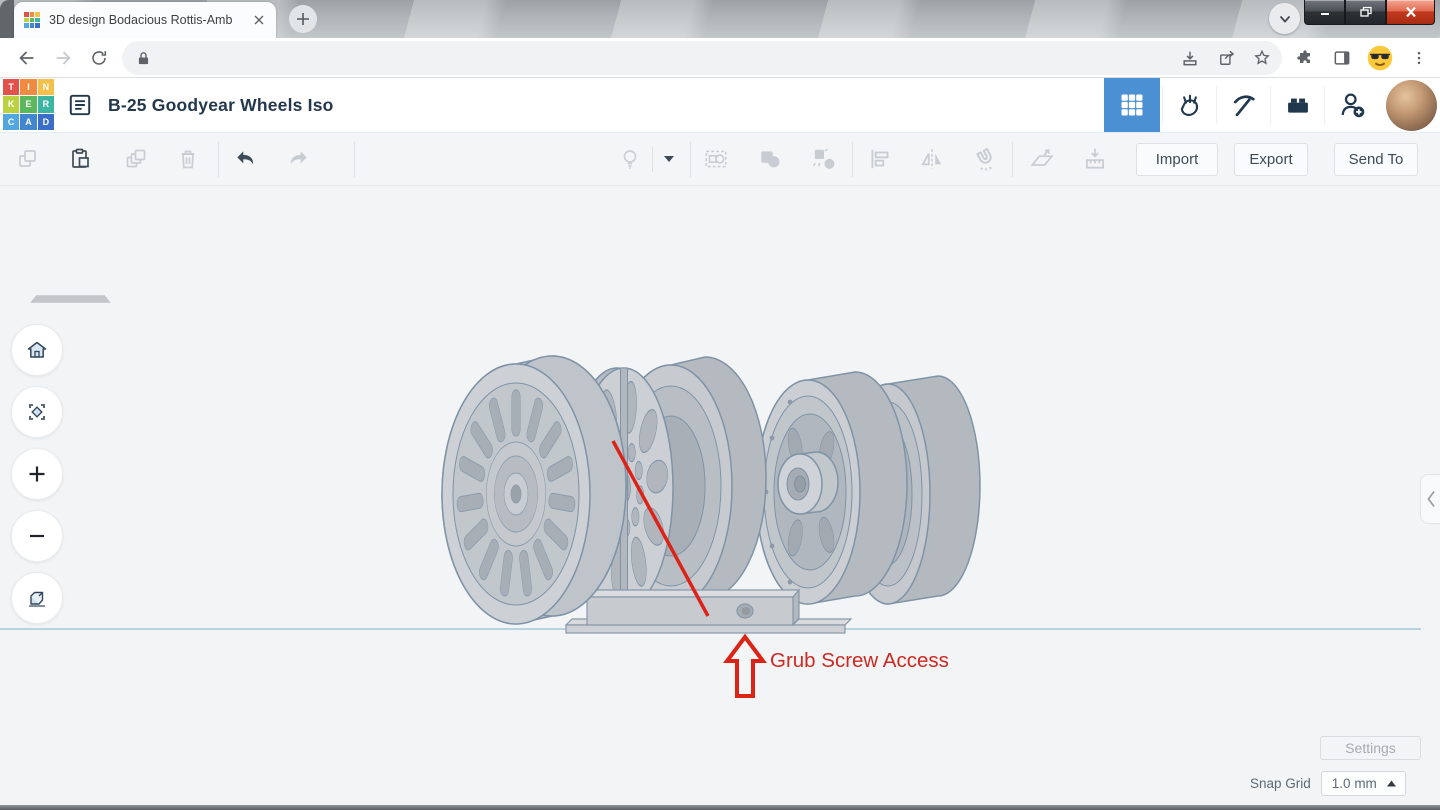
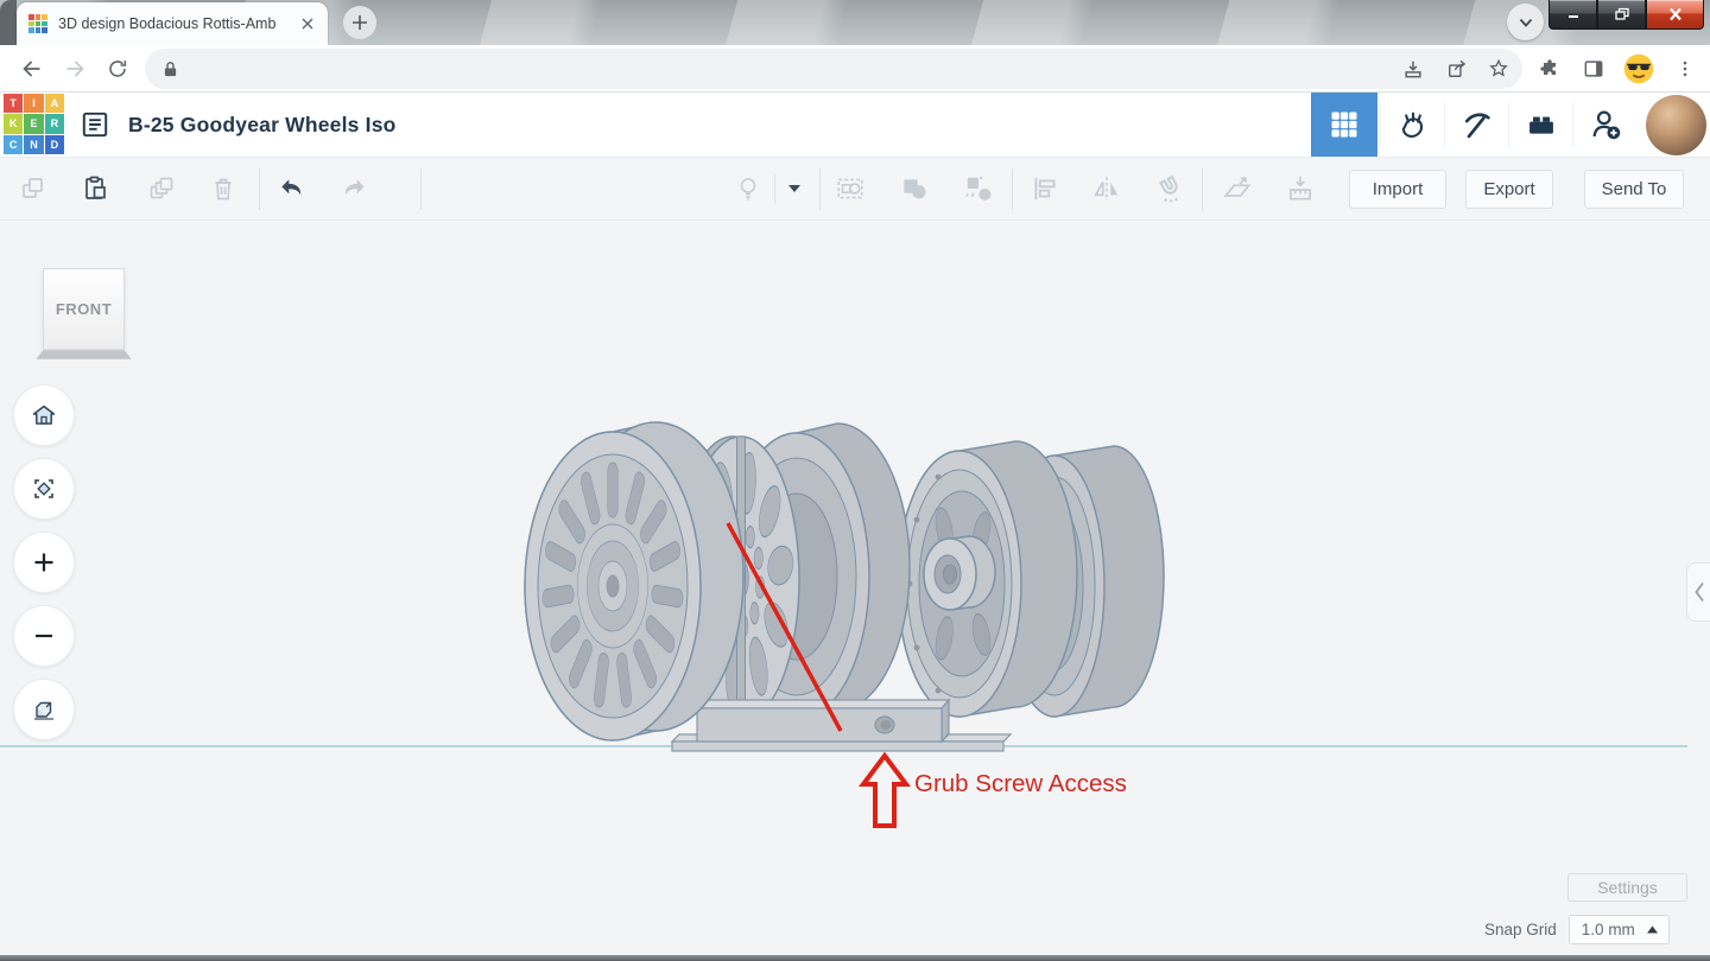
  3D design Bodacious Rottis-Amb
  T
  I
- N
+ A
  K
  E
  R
  C
- A
+ N
  D
  B-25 Goodyear Wheels Iso
  Import
  Export
  Send To
  Grub Screw Access
+ FRONT
  Settings
  Snap Grid
  1.0 mm
